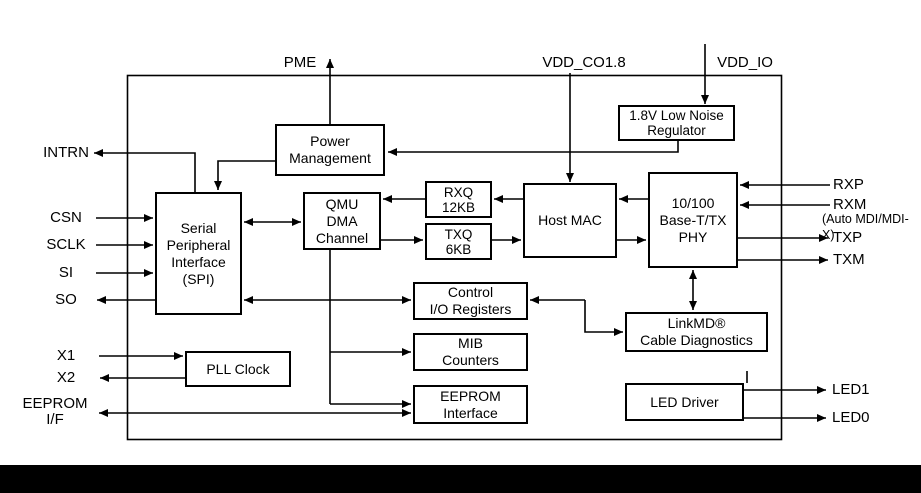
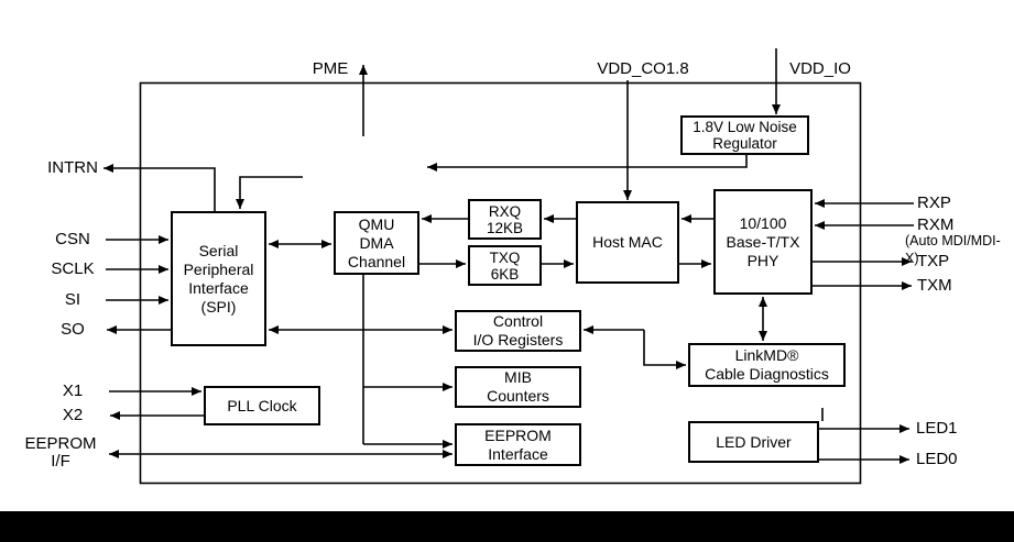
- Power
- Management
  1.8V Low Noise
  Regulator
  Serial
  Peripheral
  Interface
  (SPI)
  QMU
  DMA
  Channel
  RXQ
  12KB
  TXQ
  6KB
  Host MAC
  10/100
  Base-T/TX
  PHY
  Control
  I/O Registers
  LinkMD®
  Cable Diagnostics
  MIB
  Counters
  PLL Clock
  EEPROM
  Interface
  LED Driver
  PME
  VDD_CO1.8
  VDD_IO
  INTRN
  CSN
  SCLK
  SI
  SO
  X1
  X2
  EEPROM
  I/F
  RXP
  RXM
  (Auto MDI/MDI-X)
  TXP
  TXM
  LED1
  LED0
